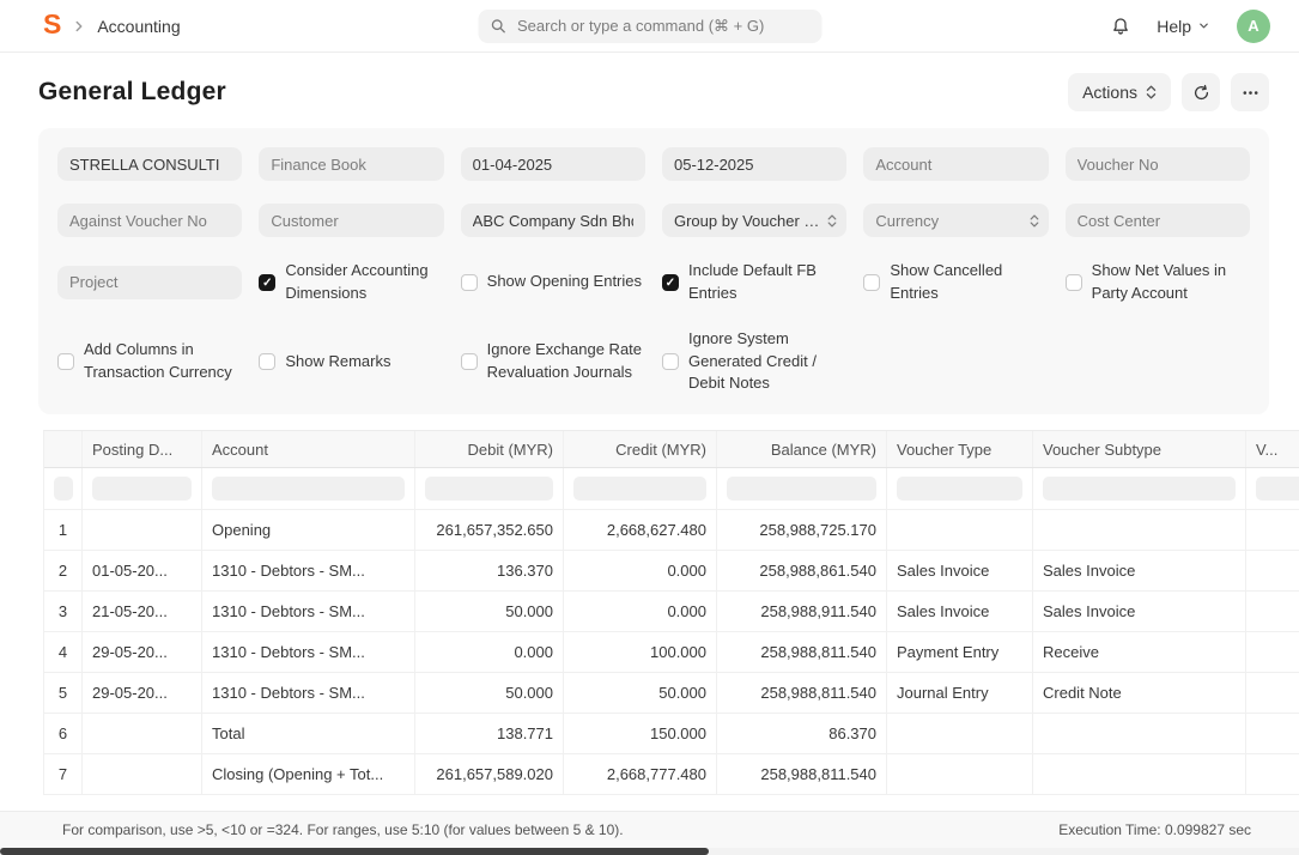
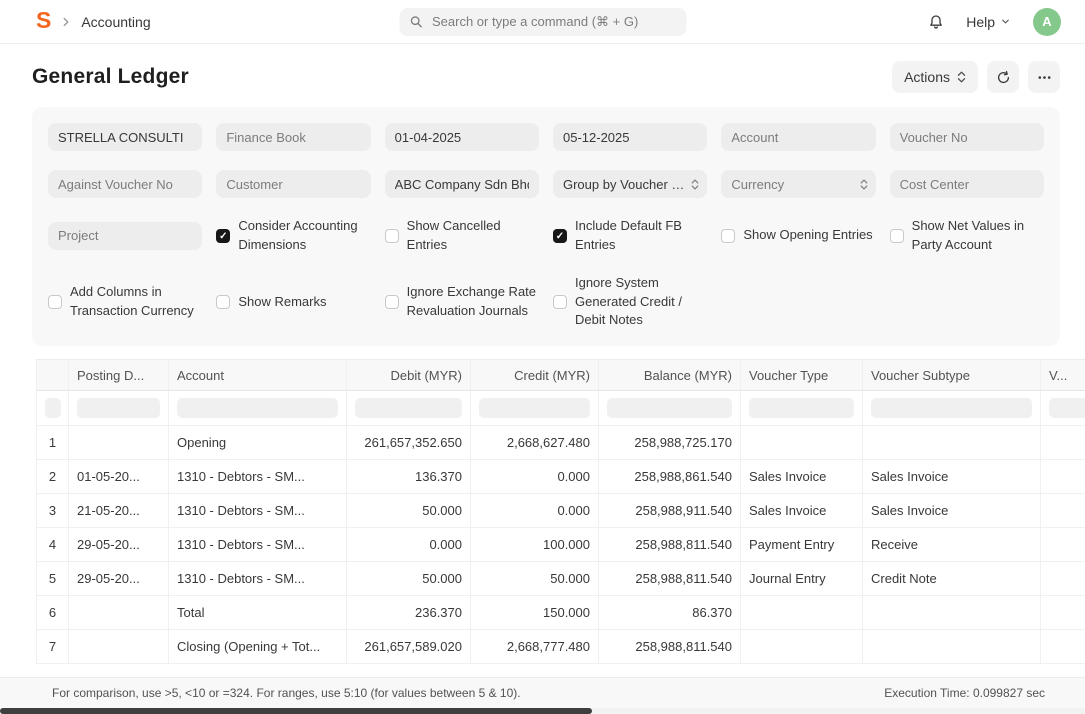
  S
  Accounting
  Search or type a command (⌘ + G)
  Help
  A
  General Ledger
  Actions
  STRELLA CONSULTI
  Finance Book
  01-04-2025
  05-12-2025
  Account
  Voucher No
  Against Voucher No
  Customer
  ABC Company Sdn Bh
  Currency
  Cost Center
  Project
  Consider Accounting Dimensions
- Show Opening Entries
+ Show Cancelled Entries
  Include Default FB Entries
- Show Cancelled Entries
+ Show Opening Entries
  Show Net Values in Party Account
  Add Columns in Transaction Currency
  Show Remarks
  Ignore Exchange Rate Revaluation Journals
  Ignore System Generated Credit / Debit Notes
  Posting D...
  Account
  Debit (MYR)
  Credit (MYR)
  Balance (MYR)
  Voucher Type
  Voucher Subtype
  V...
  1
  Opening
  261,657,352.650
  2,668,627.480
  258,988,725.170
  2
  01-05-20...
  1310 - Debtors - SM...
  136.370
  0.000
  258,988,861.540
  Sales Invoice
  Sales Invoice
  3
  21-05-20...
  1310 - Debtors - SM...
  50.000
  0.000
  258,988,911.540
  Sales Invoice
  Sales Invoice
  4
  29-05-20...
  1310 - Debtors - SM...
  0.000
  100.000
  258,988,811.540
  Payment Entry
  Receive
  5
  29-05-20...
  1310 - Debtors - SM...
  50.000
  50.000
  258,988,811.540
  Journal Entry
  Credit Note
  6
  Total
- 138.771
+ 236.370
  150.000
  86.370
  7
  Closing (Opening + Tot...
  261,657,589.020
  2,668,777.480
  258,988,811.540
  For comparison, use >5, <10 or =324. For ranges, use 5:10 (for values between 5 & 10).
  Execution Time: 0.099827 sec
